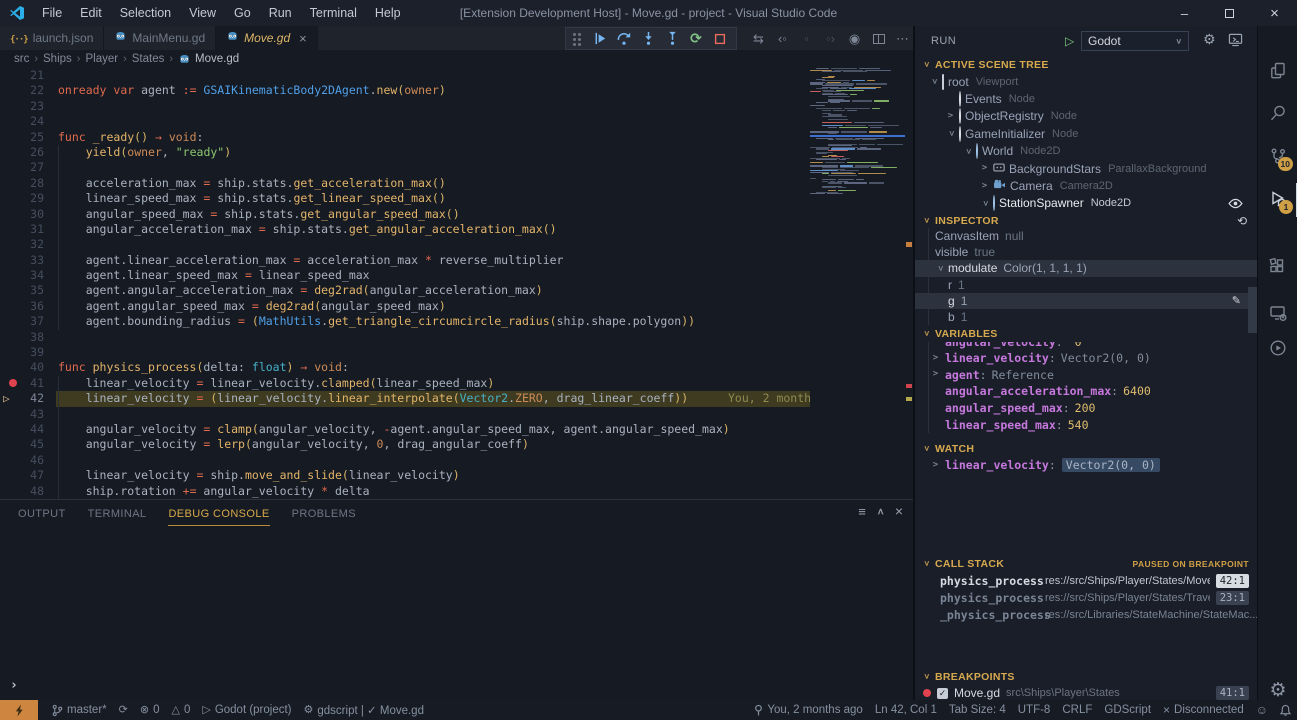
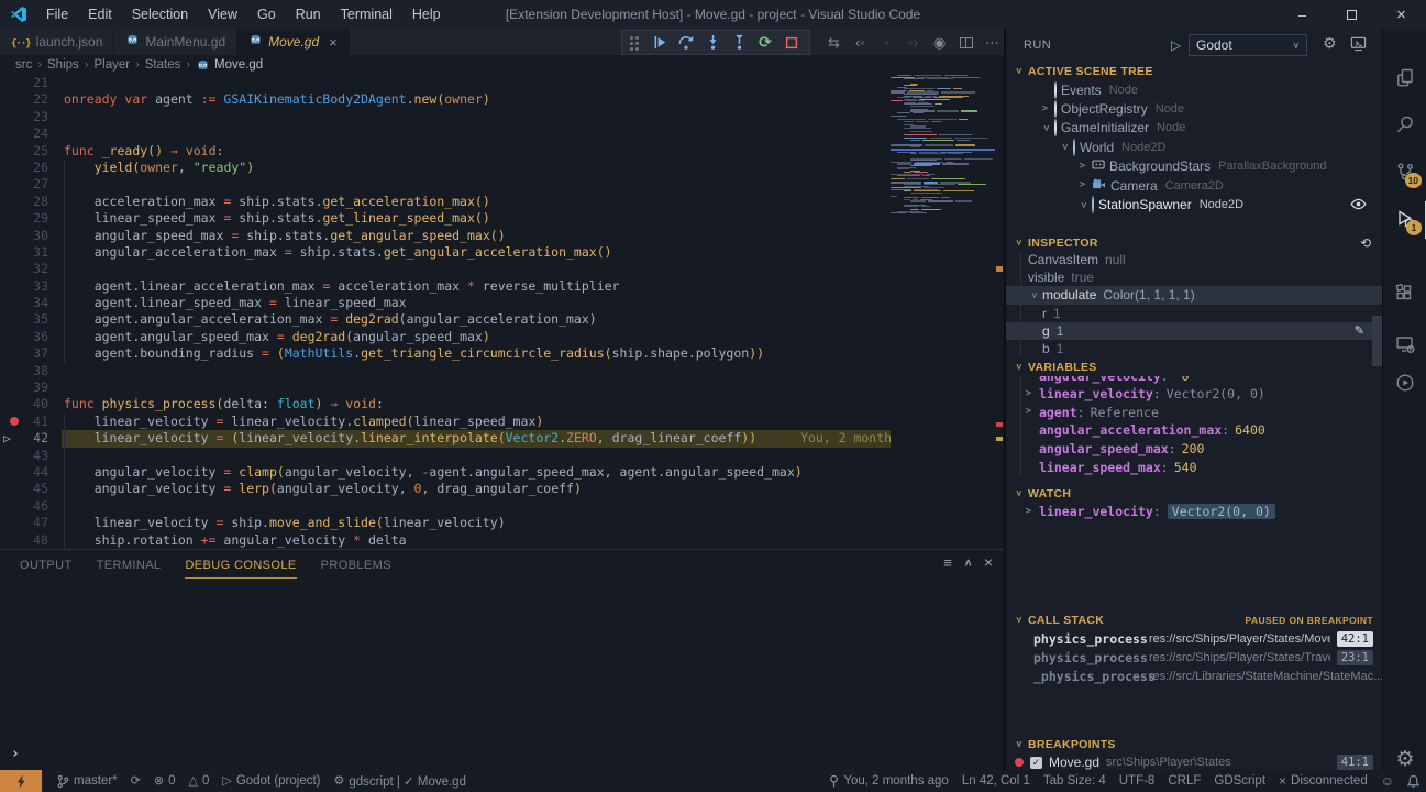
  File
  Edit
  Selection
  View
  Go
  Run
  Terminal
  Help
  [Extension Development Host] - Move.gd - project - Visual Studio Code
  –
  ×
  {··}
  launch.json
  MainMenu.gd
  Move.gd
  ×
  ⟳
  ⇆
  ‹◦
  ◦
  ◦›
  ◉
  ⋯
  src
  ›
  Ships
  ›
  Player
  ›
  States
  ›
  Move.gd
  21
  22
  onready var agent := GSAIKinematicBody2DAgent.new(owner)
  23
  24
  25
  func _ready() → void:
  26
  yield(owner, "ready")
  27
  28
  acceleration_max = ship.stats.get_acceleration_max()
  29
  linear_speed_max = ship.stats.get_linear_speed_max()
  30
  angular_speed_max = ship.stats.get_angular_speed_max()
  31
  angular_acceleration_max = ship.stats.get_angular_acceleration_max()
  32
  33
  agent.linear_acceleration_max = acceleration_max * reverse_multiplier
  34
  agent.linear_speed_max = linear_speed_max
  35
  agent.angular_acceleration_max = deg2rad(angular_acceleration_max)
  36
  agent.angular_speed_max = deg2rad(angular_speed_max)
  37
  agent.bounding_radius = (MathUtils.get_triangle_circumcircle_radius(ship.shape.polygon))
  38
  39
  40
  func physics_process(delta: float) → void:
  41
  linear_velocity = linear_velocity.clamped(linear_speed_max)
  ▷
  42
  linear_velocity = (linear_velocity.linear_interpolate(Vector2.ZERO, drag_linear_coeff))
  You, 2 month
  43
  44
  angular_velocity = clamp(angular_velocity, -agent.angular_speed_max, agent.angular_speed_max)
  45
  angular_velocity = lerp(angular_velocity, 0, drag_angular_coeff)
  46
  47
  linear_velocity = ship.move_and_slide(linear_velocity)
  48
  ship.rotation += angular_velocity * delta
  OUTPUT
  TERMINAL
  DEBUG CONSOLE
  PROBLEMS
  ≡
  ×
  ›
  RUN
  ▷
  Godot
  ⚙
  ACTIVE SCENE TREE
- root
- Viewport
  Events
  Node
  >
  ObjectRegistry
  Node
  GameInitializer
  Node
  World
  Node2D
  >
  BackgroundStars
  ParallaxBackground
  >
  Camera
  Camera2D
  StationSpawner
  Node2D
  INSPECTOR
  ⟲
  CanvasItem
  null
  visible
  true
  modulate
  Color(1, 1, 1, 1)
  r
  1
  g
  1
  ✎
  b
  1
  VARIABLES
  angular_velocity
  :
  0
  >
  linear_velocity
  :
  Vector2(0, 0)
  >
  agent
  :
  Reference
  angular_acceleration_max
  :
  6400
  angular_speed_max
  :
  200
  linear_speed_max
  :
  540
  WATCH
  >
  linear_velocity
  :
  Vector2(0, 0)
  CALL STACK
  PAUSED ON BREAKPOINT
  physics_process
  res://src/Ships/Player/States/Mov
  42:1
  physics_process
  res://src/Ships/Player/States/Trav
  23:1
  _physics_proces
  res://src/Libraries/StateMachine/StateMac..
  BREAKPOINTS
  ✓
  Move.gd
  src\Ships\Player\States
  41:1
  ⚙
  10
  1
  master*
  ⟳
  ⊗
  0
  △
  0
  ▷
  Godot (project)
  ⚙
  gdscript | ✓ Move.gd
  You, 2 months ago
  Ln 42, Col 1
  Tab Size: 4
  UTF-8
  CRLF
  GDScript
  ×
  Disconnected
  ☺
